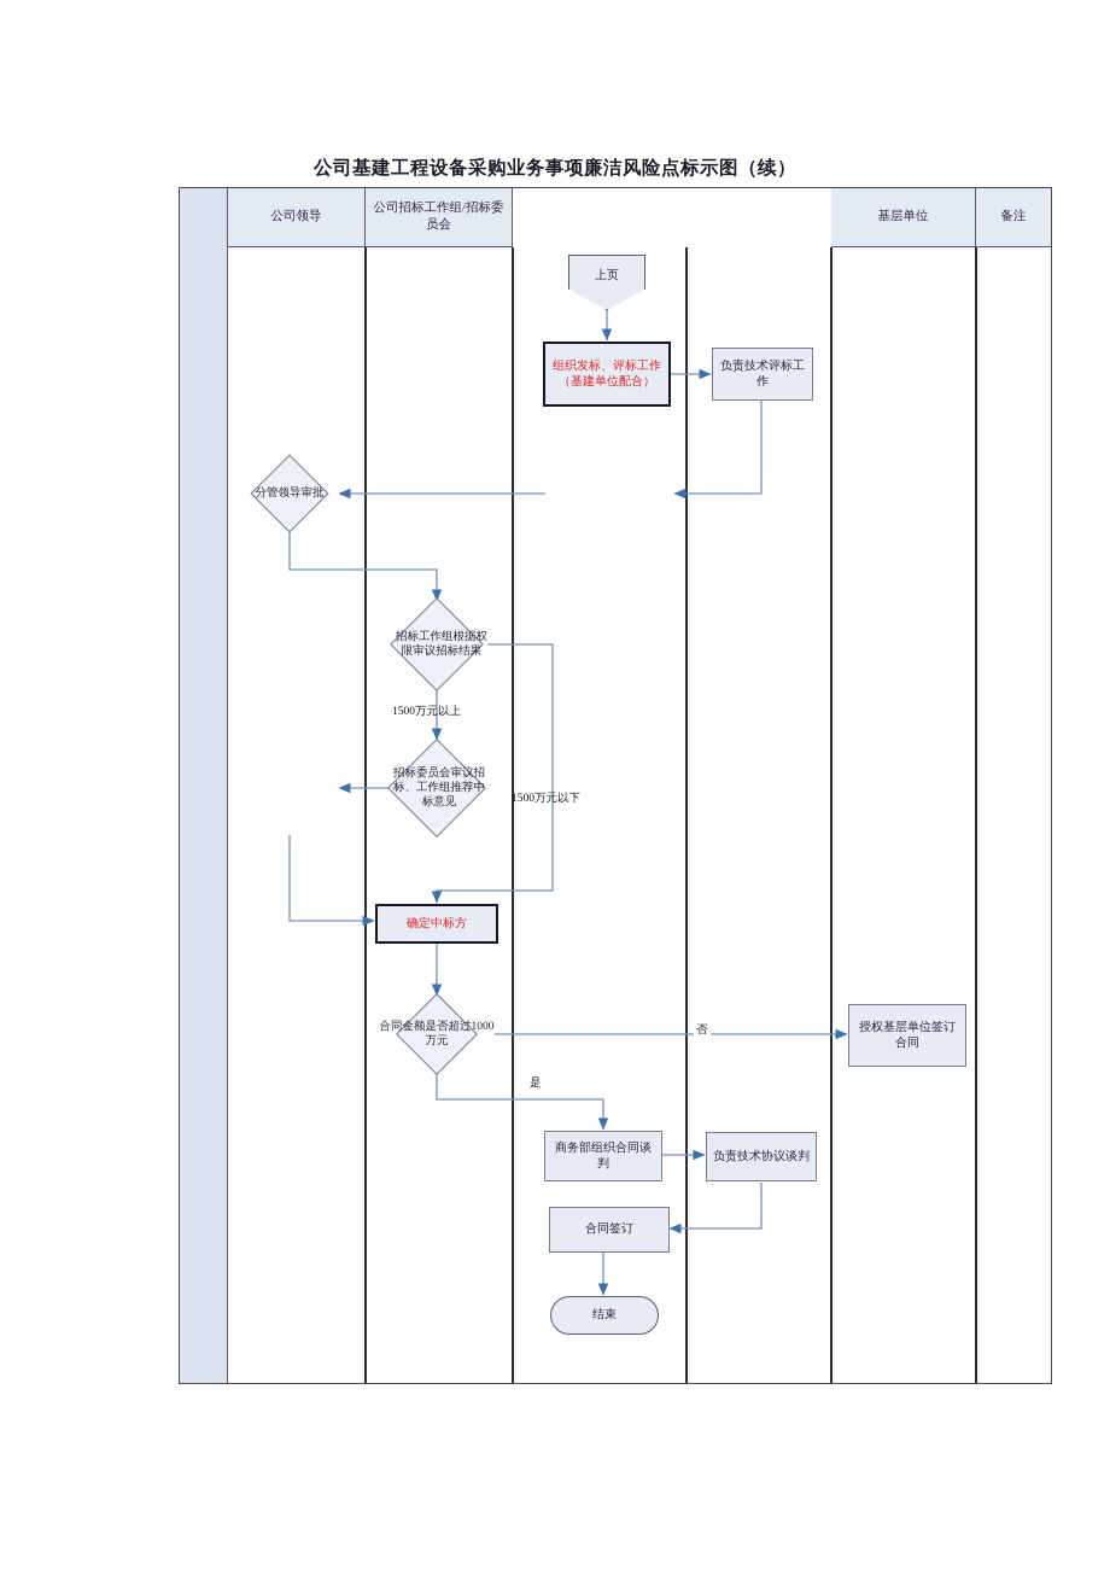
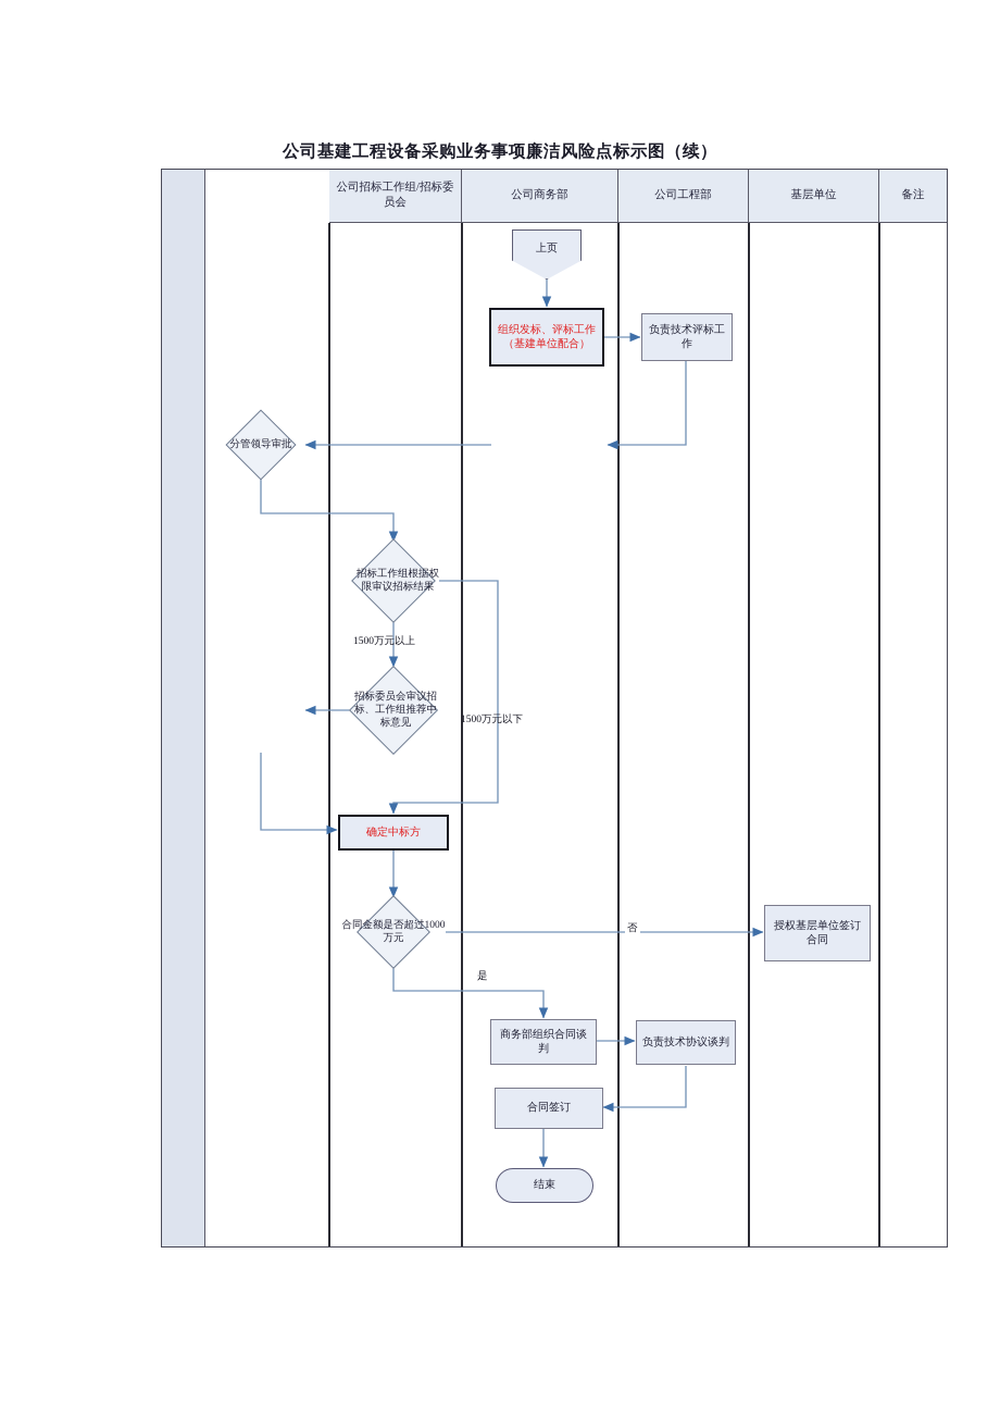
  公司基建工程设备采购业务事项廉洁风险点标示图（续）
- 公司领导
  公司招标工作组/招标委员会
+ 公司商务部
+ 公司工程部
  基层单位
  备注
  上页
  组织发标、评标工作
  （基建单位配合）
  负责技术评标工作
  分管领导审批
  招标工作组根据权限审议招标结果
  1500万元以上
  招标委员会审议招标、工作组推荐中标意见
  1500万元以下
  确定中标方
  合同金额是否超过1000万元
  否
  是
  授权基层单位签订合同
  商务部组织合同谈判
  负责技术协议谈判
  合同签订
  结束
